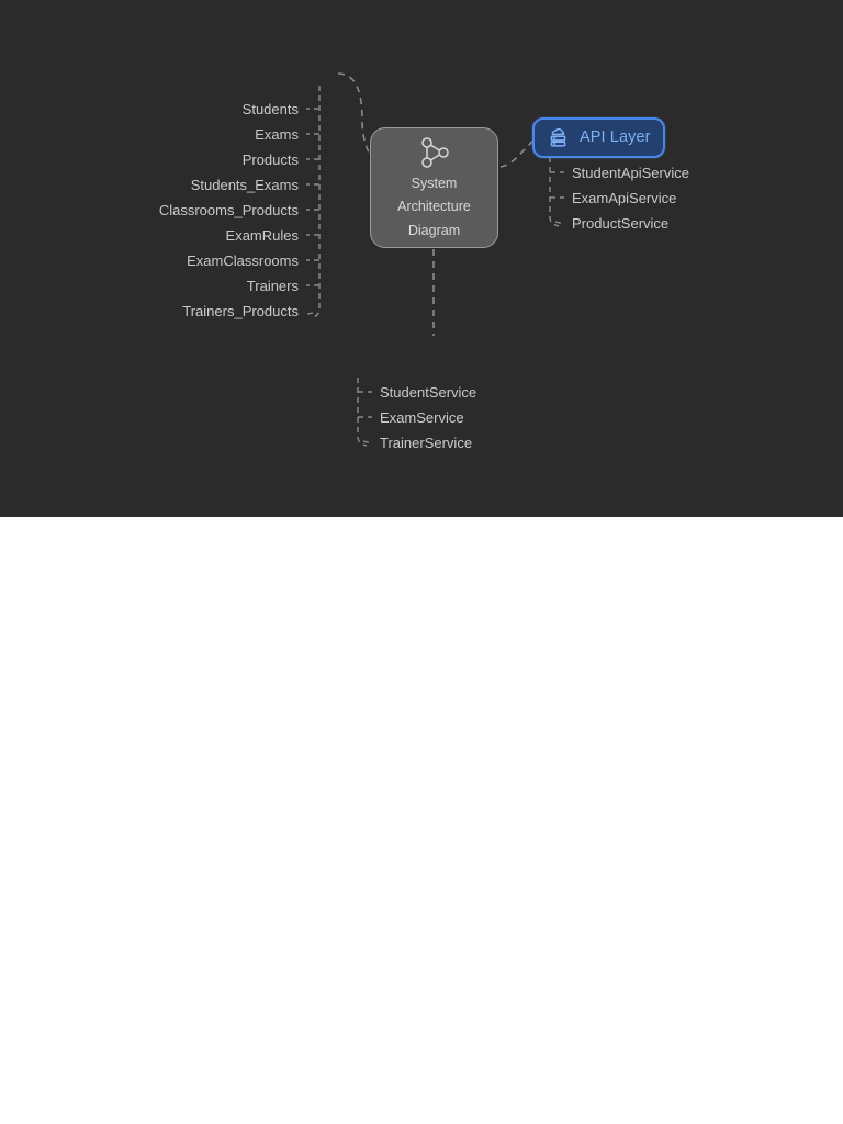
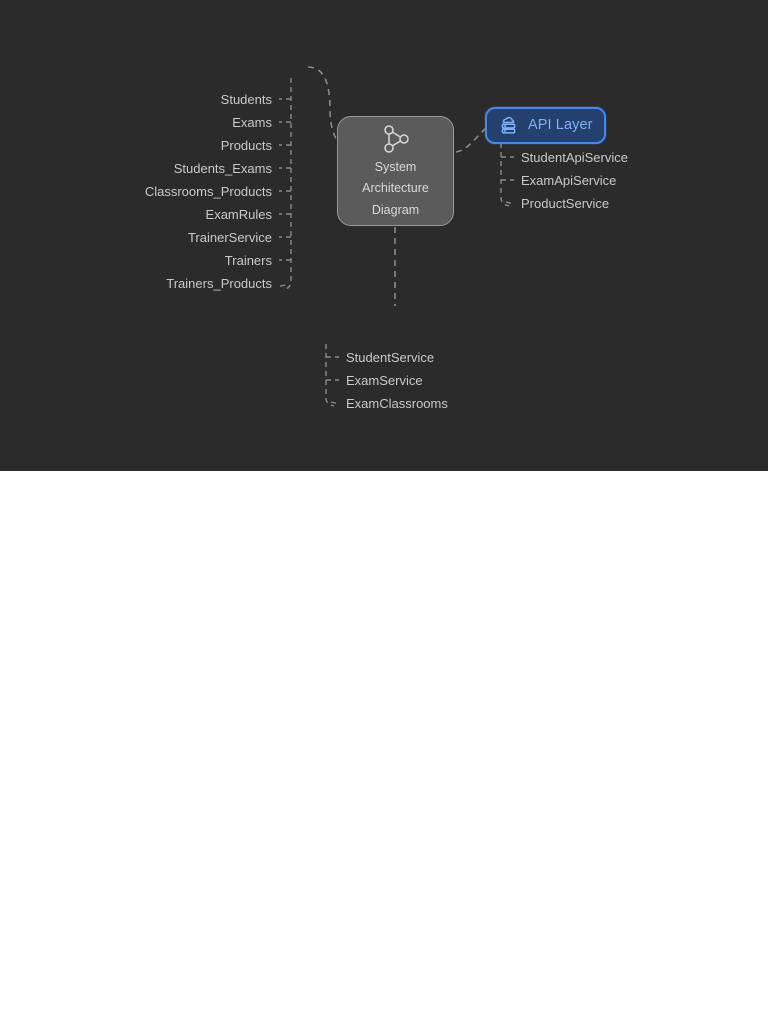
  Students
  Exams
  Products
  Students_Exams
  Classrooms_Products
  ExamRules
- ExamClassrooms
+ TrainerService
  Trainers
  Trainers_Products
  System
  Architecture
  Diagram
  API Layer
  StudentApiService
  ExamApiService
  ProductService
  StudentService
  ExamService
- TrainerService
+ ExamClassrooms
